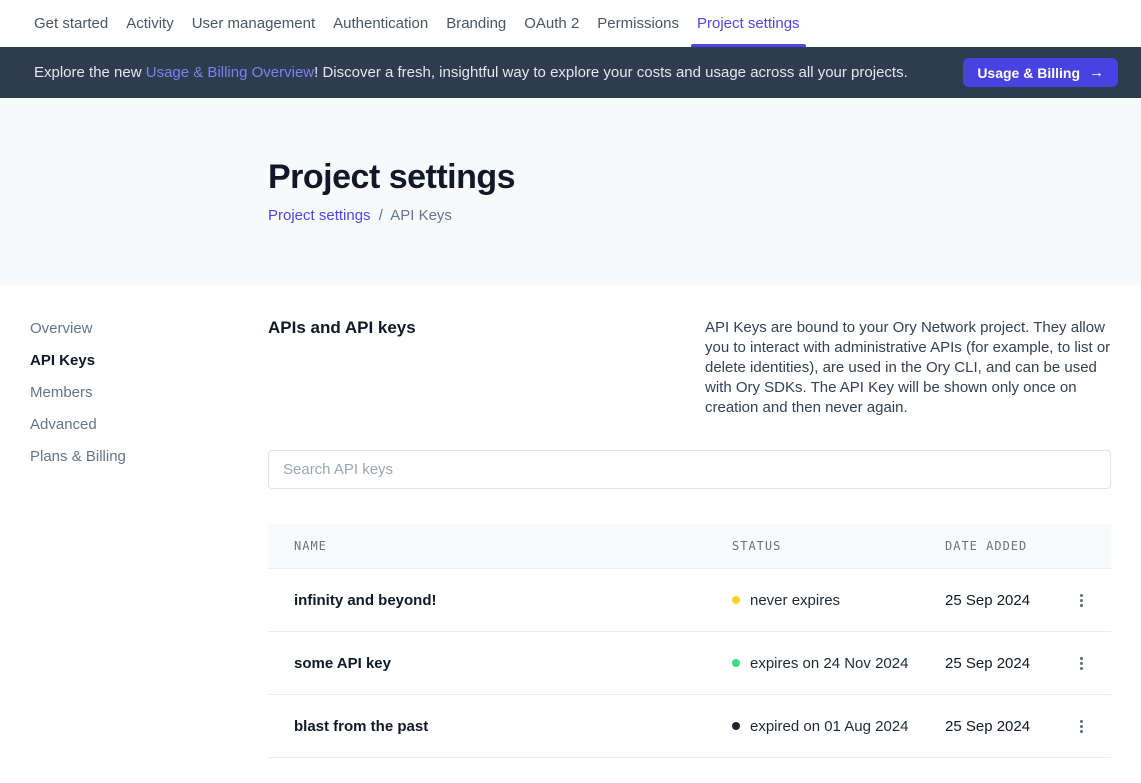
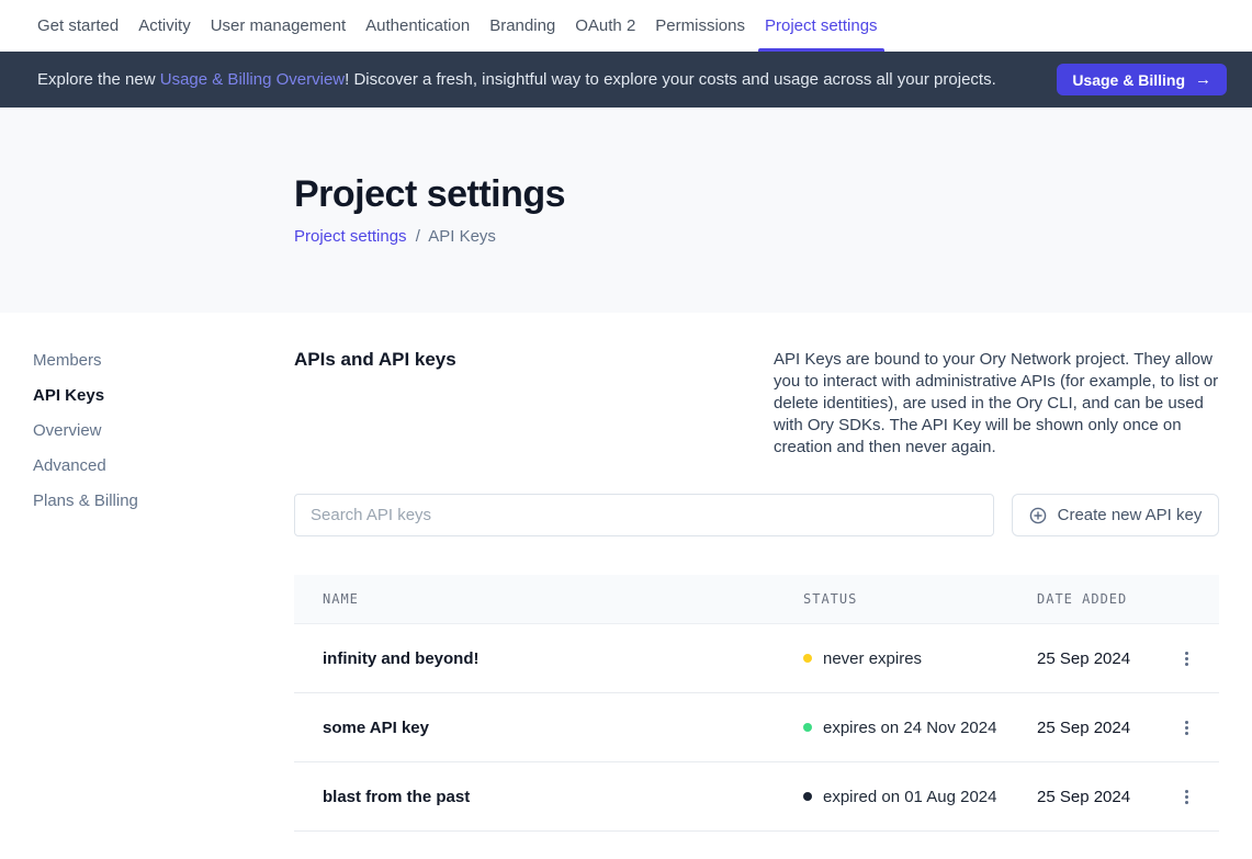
  Get started
  Activity
  User management
  Authentication
  Branding
  OAuth 2
  Permissions
  Project settings
  Explore the new Usage & Billing Overview! Discover a fresh, insightful way to explore your costs and usage across all your projects.
  Usage & Billing
  →
  Project settings
  Project settings / API Keys
- Overview
+ Members
  API Keys
- Members
+ Overview
  Advanced
  Plans & Billing
  APIs and API keys
  API Keys are bound to your Ory Network project. They allow you to interact with administrative APIs (for example, to list or delete identities), are used in the Ory CLI, and can be used with Ory SDKs. The API Key will be shown only once on creation and then never again.
  Search API keys
+ Create new API key
  NAME
  STATUS
  DATE ADDED
  infinity and beyond!
  never expires
  25 Sep 2024
  some API key
  expires on 24 Nov 2024
  25 Sep 2024
  blast from the past
  expired on 01 Aug 2024
  25 Sep 2024
